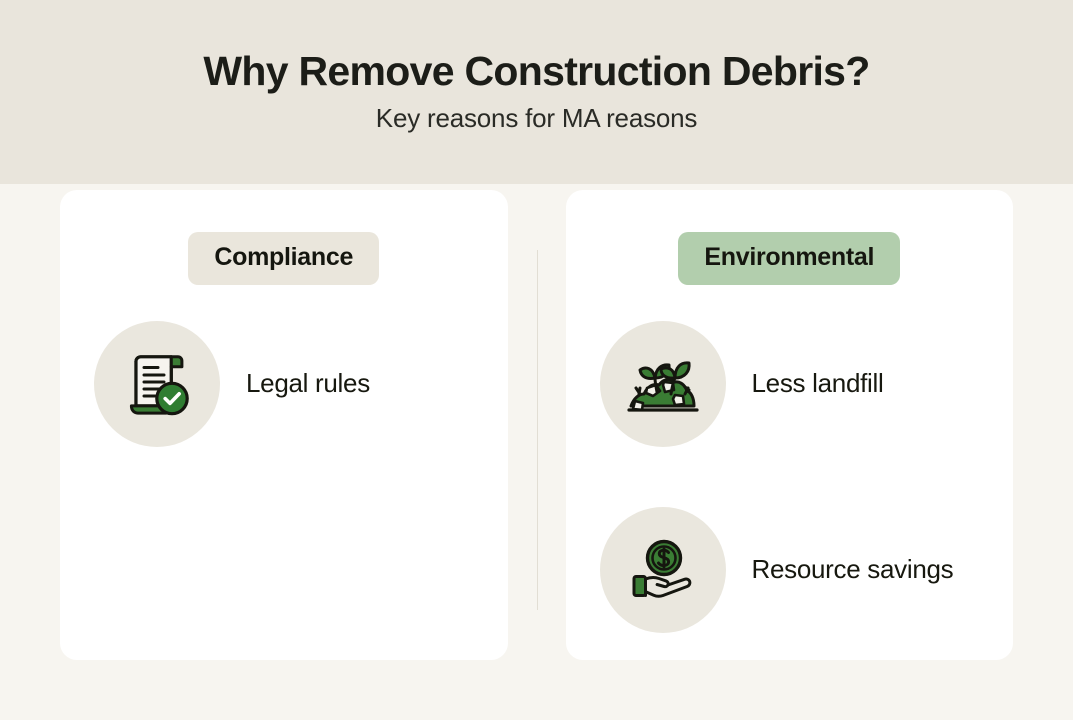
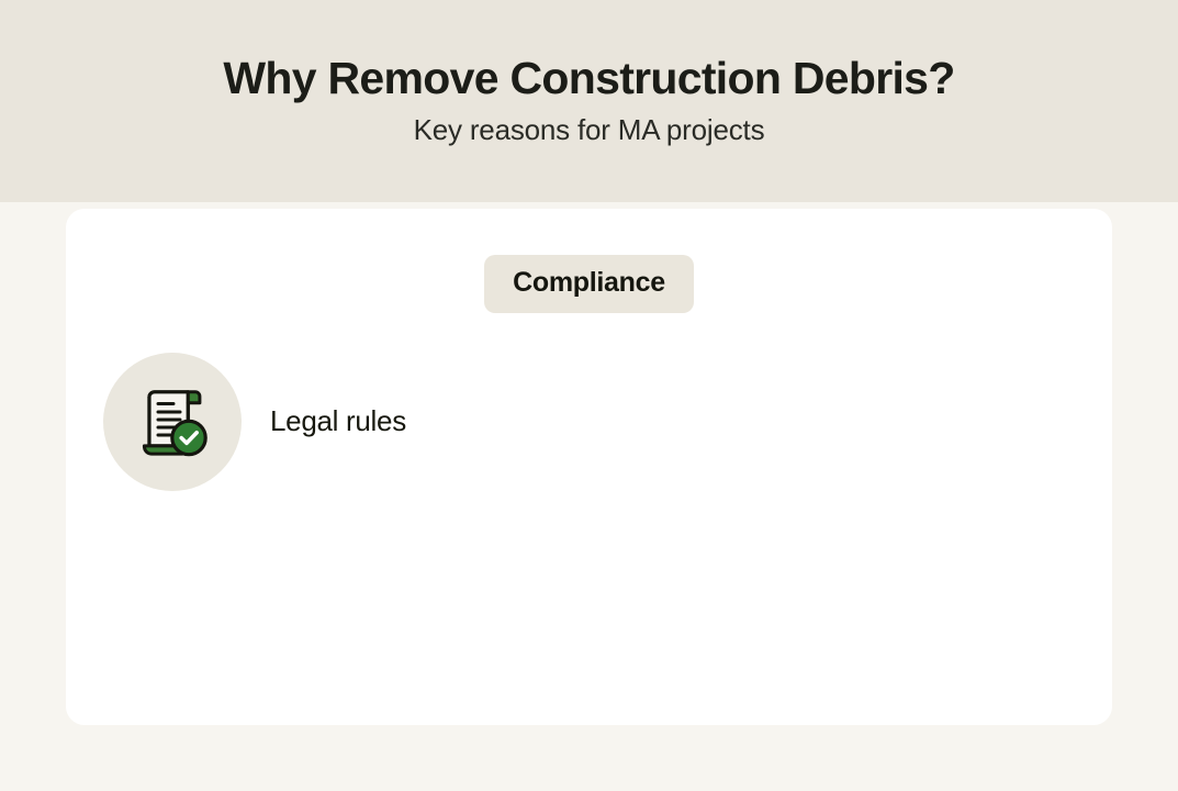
  Why Remove Construction Debris?
- Key reasons for MA reasons
+ Key reasons for MA projects
  Compliance
  Legal rules
- Environmental
- Less landfill
- Resource savings
